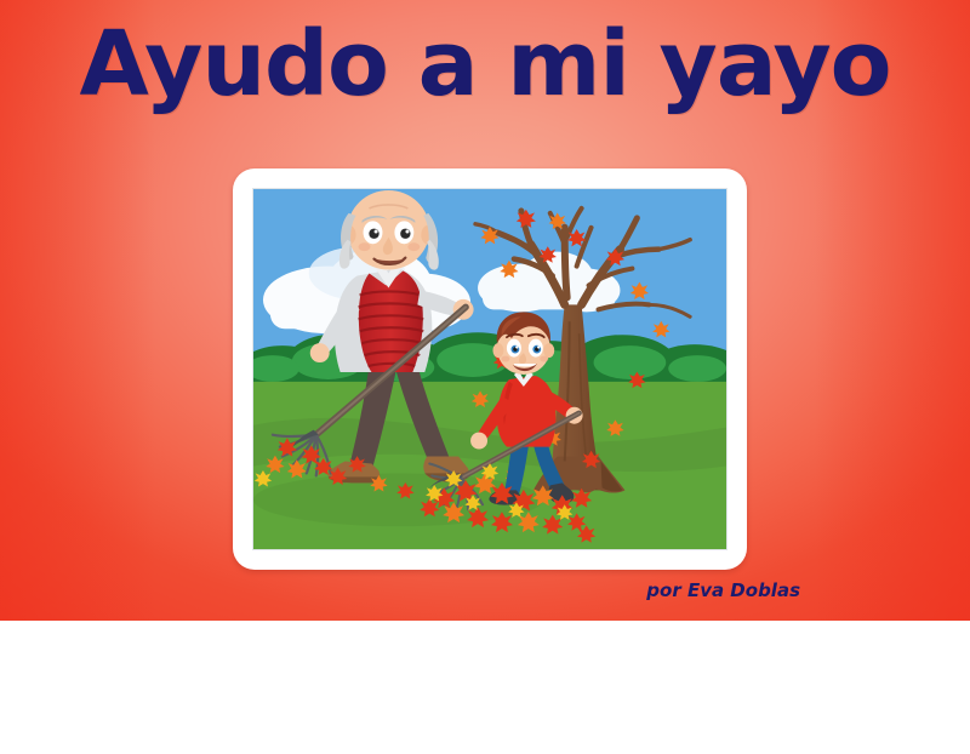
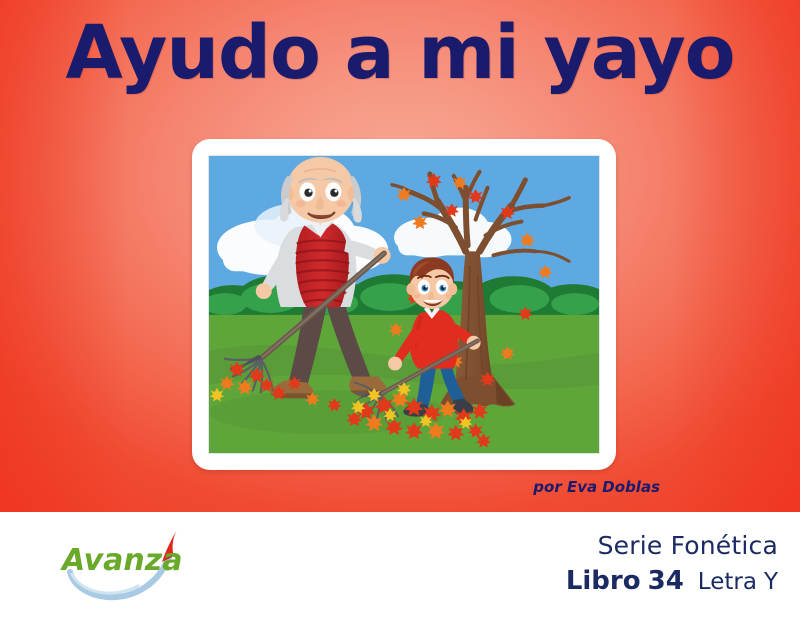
  Ayudo a mi yayo
  por Eva Doblas
+ Avanza
+ Serie Fonética
+ Libro 34 Letra Y
